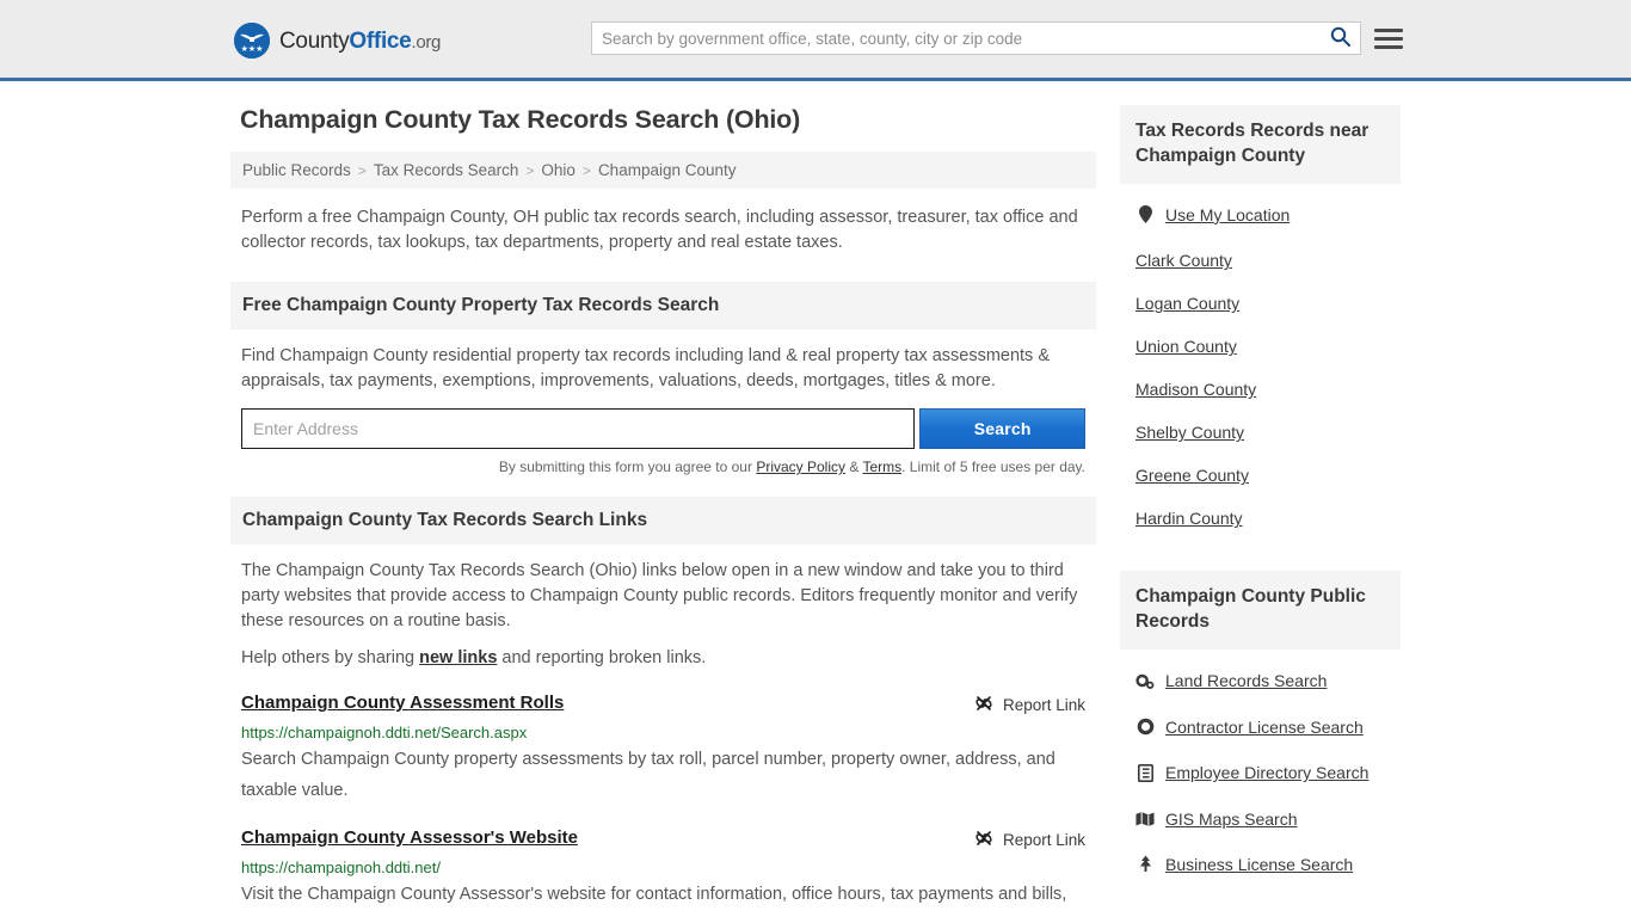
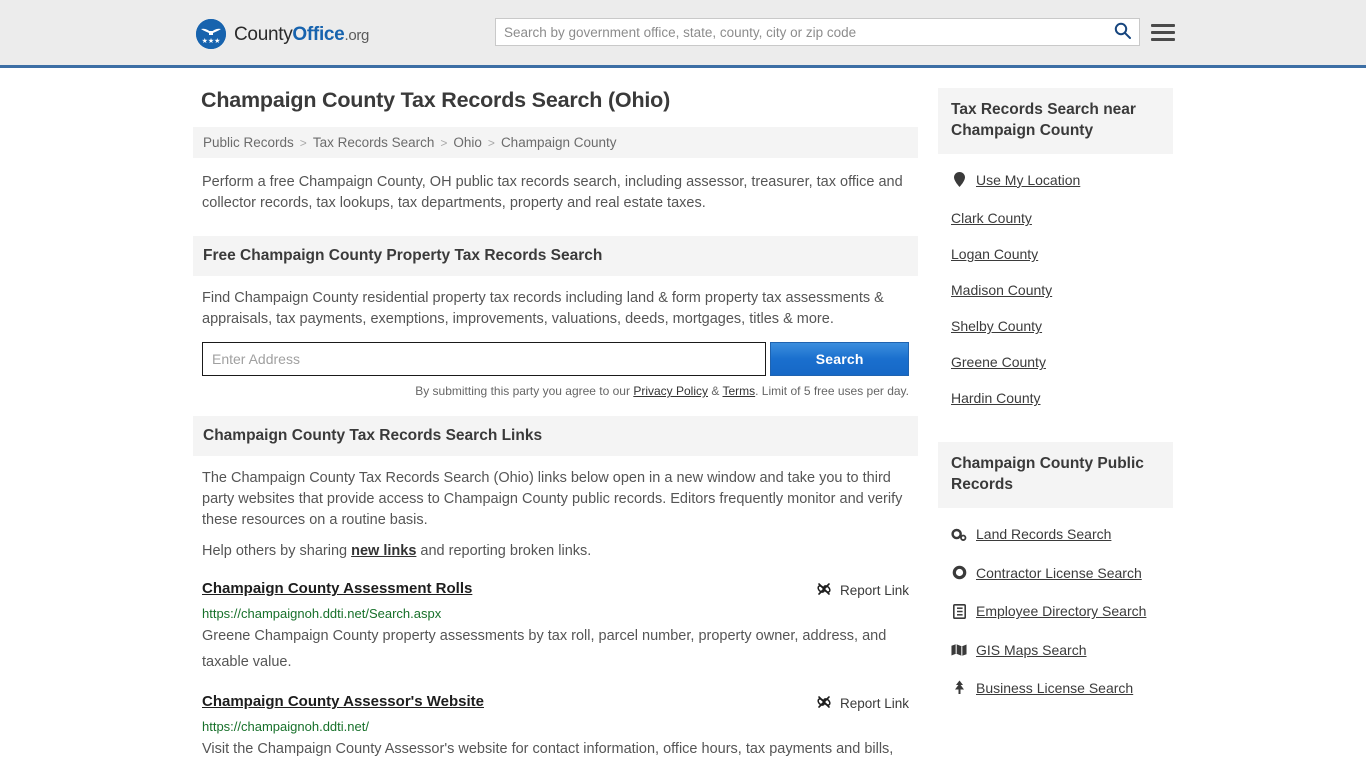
  ★★★
  CountyOffice.org
  Search by government office, state, county, city or zip code
  Champaign County Tax Records Search (Ohio)
  Public Records
  >
  Tax Records Search
  >
  Ohio
  >
  Champaign County
  Perform a free Champaign County, OH public tax records search, including assessor, treasurer, tax office and collector records, tax lookups, tax departments, property and real estate taxes.
  Free Champaign County Property Tax Records Search
- Find Champaign County residential property tax records including land & real property tax assessments & appraisals, tax payments, exemptions, improvements, valuations, deeds, mortgages, titles & more.
+ Find Champaign County residential property tax records including land & form property tax assessments & appraisals, tax payments, exemptions, improvements, valuations, deeds, mortgages, titles & more.
  Enter Address
  Search
- By submitting this form you agree to our Privacy Policy & Terms. Limit of 5 free uses per day.
+ By submitting this party you agree to our Privacy Policy & Terms. Limit of 5 free uses per day.
  Champaign County Tax Records Search Links
  The Champaign County Tax Records Search (Ohio) links below open in a new window and take you to third party websites that provide access to Champaign County public records. Editors frequently monitor and verify these resources on a routine basis.
  Help others by sharing new links and reporting broken links.
  Champaign County Assessment Rolls
  Report Link
  https://champaignoh.ddti.net/Search.aspx
- Search Champaign County property assessments by tax roll, parcel number, property owner, address, and taxable value.
+ Greene Champaign County property assessments by tax roll, parcel number, property owner, address, and taxable value.
  Champaign County Assessor's Website
  Report Link
  https://champaignoh.ddti.net/
- Tax Records Records near Champaign County
+ Tax Records Search near Champaign County
  Use My Location
  Clark County
  Logan County
- Union County
  Madison County
  Shelby County
  Greene County
  Hardin County
  Champaign County Public Records
  Land Records Search
  Contractor License Search
  Employee Directory Search
  GIS Maps Search
  Business License Search
